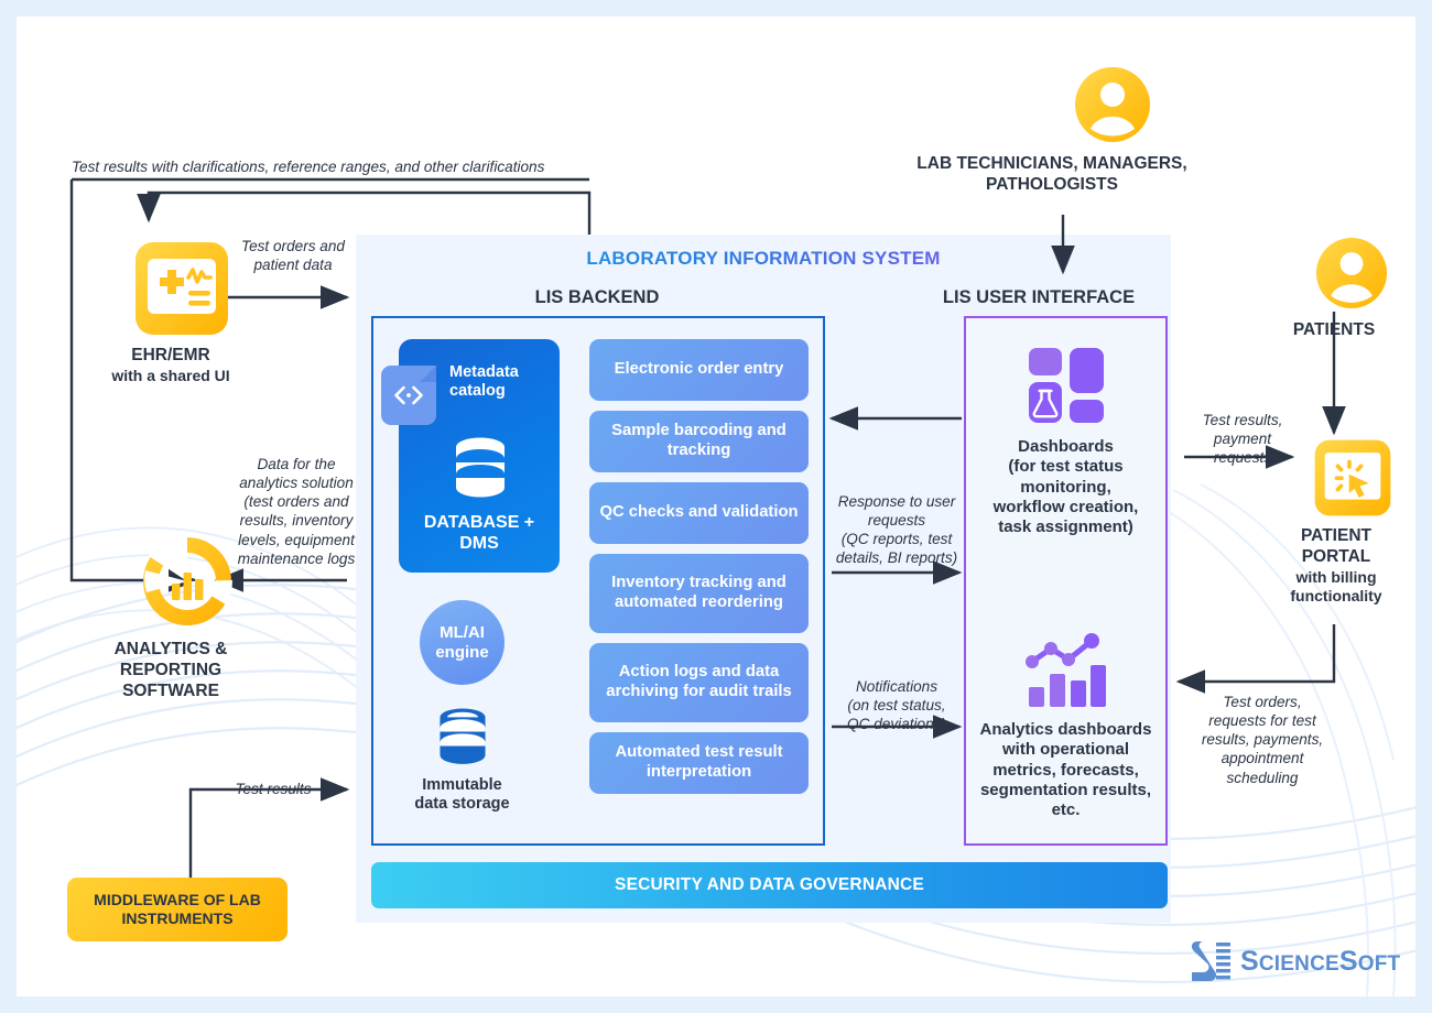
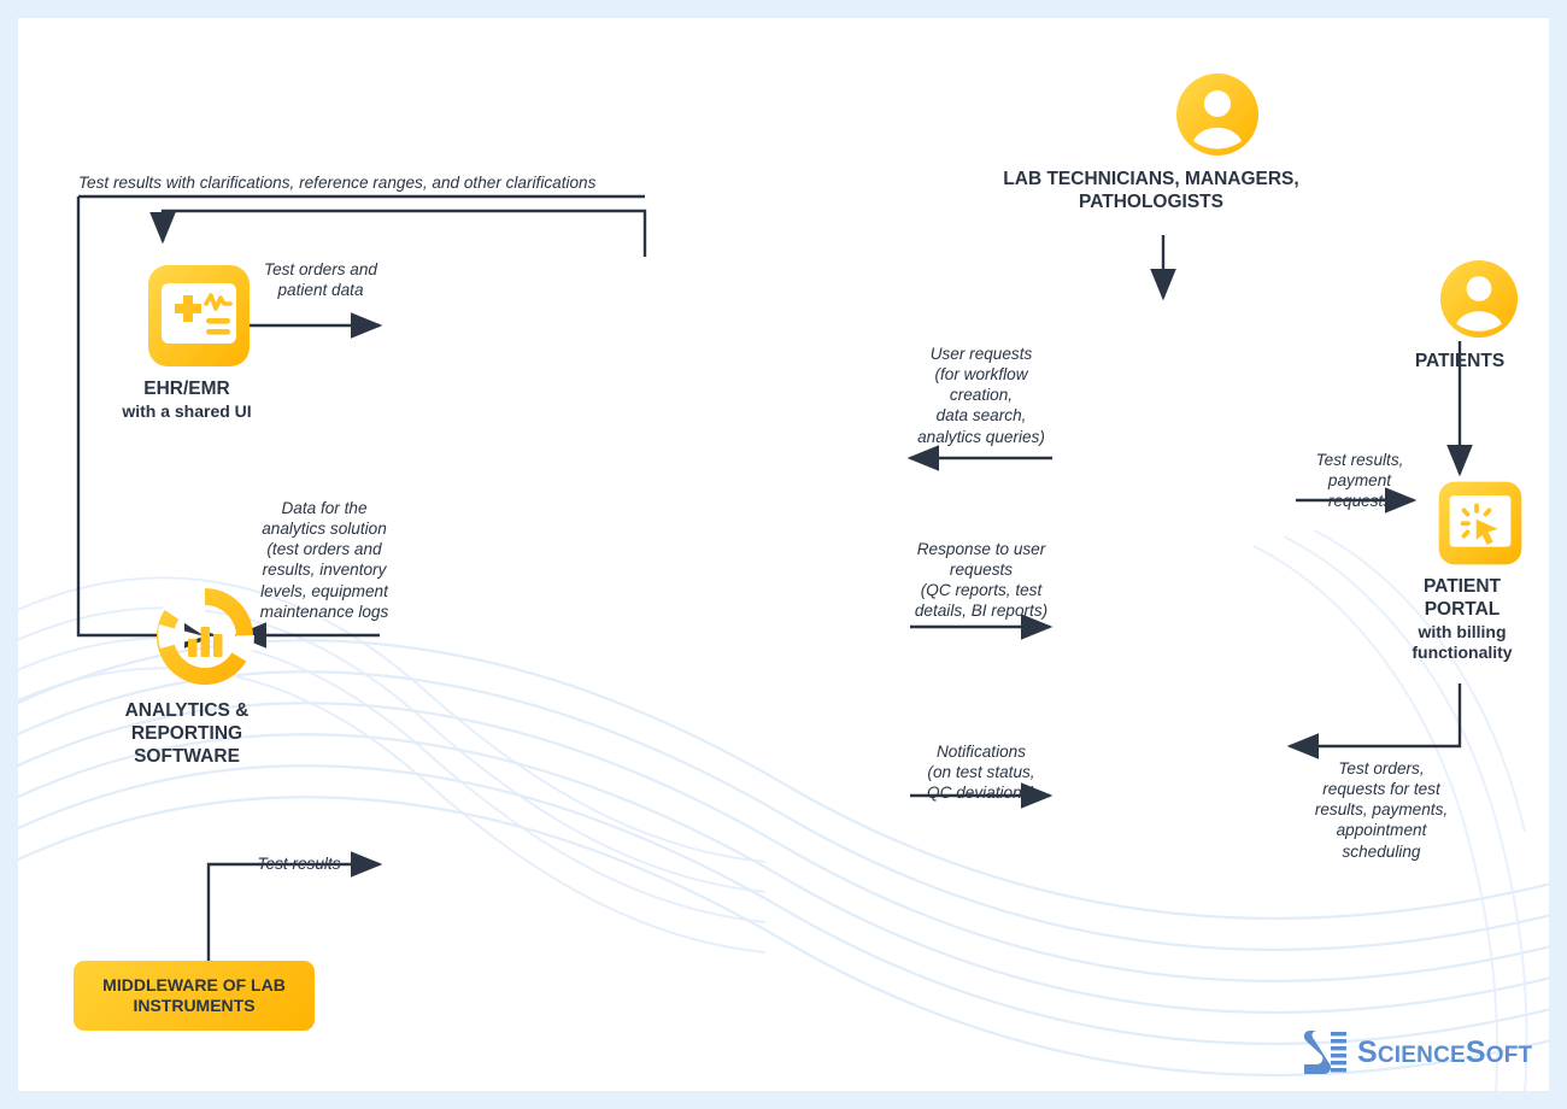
- LABORATORY INFORMATION SYSTEM
- LIS BACKEND
- LIS USER INTERFACE
- Metadata
- catalog
- DATABASE +
- DMS
- ML/AI
- engine
- Immutable
- data storage
- Electronic order entry
- Sample barcoding and tracking
- QC checks and validation
- Inventory tracking and automated reordering
- Action logs and data archiving for audit trails
- Automated test result interpretation
- Dashboards
- (for test status monitoring,
- workflow creation,
- task assignment)
- Analytics dashboards with operational metrics, forecasts, segmentation results, etc.
- SECURITY AND DATA GOVERNANCE
  Test results with clarifications, reference ranges, and other clarifications
  EHR/EMR
  with a shared UI
  Test orders and
  patient data
  ANALYTICS &
  REPORTING
  SOFTWARE
  Data for the
  analytics solution
  (test orders and
  results, inventory
  levels, equipment
  maintenance logs
  Test results
  MIDDLEWARE OF LAB
  INSTRUMENTS
  LAB TECHNICIANS, MANAGERS,
  PATHOLOGISTS
+ User requests
+ (for workflow
+ creation,
+ data search,
+ analytics queries)
  Response to user
  requests
  (QC reports, test
  details, BI reports)
  Notifications
  (on test status,
  QC deviations)
  PATIENTS
  Test results,
  payment
  requests
  PATIENT
  PORTAL
  with billing
  functionality
  Test orders,
  requests for test
  results, payments,
  appointment
  scheduling
  SCIENCESOFT
